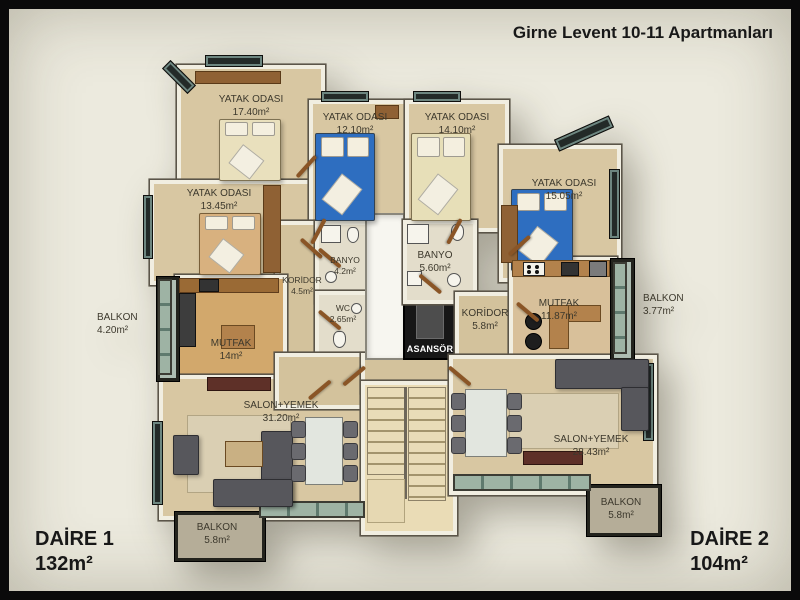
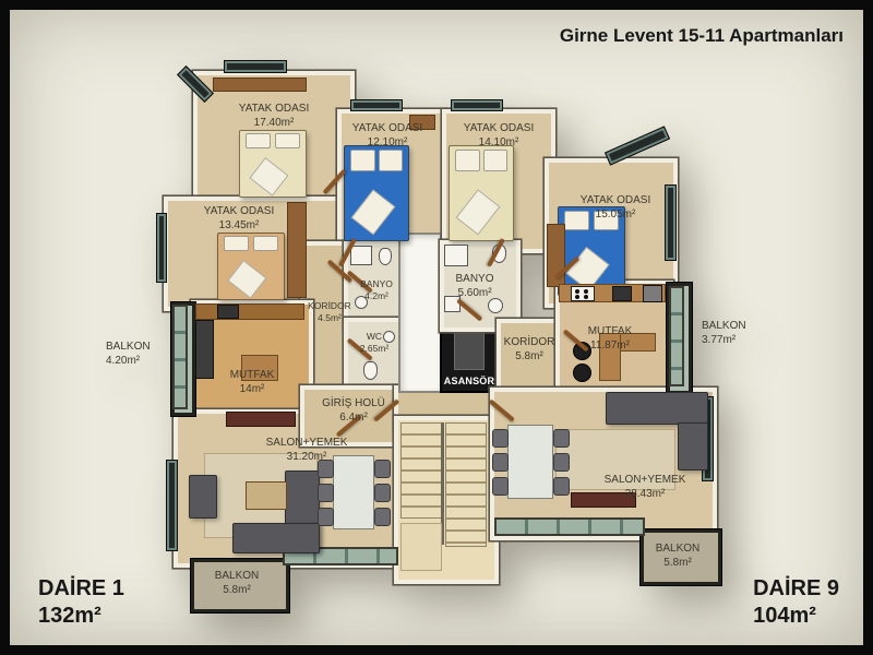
- Girne Levent 10-11 Apartmanları
+ Girne Levent 15-11 Apartmanları
  ASANSÖR
  YATAK ODASI
  17.40m²
  YATAK ODASI
  13.45m²
  YATAK ODASI
  12.10m²
  KORİDOR
  4.5m²
  BANYO
  4.2m²
  WC
  2.65m²
  MUTFAK
  14m²
+ GİRİŞ HOLÜ
+ 6.4m²
  SALON+YEMEK
  31.20m²
  BALKON
  4.20m²
  BALKON
  5.8m²
  YATAK ODASI
  14.10m²
  YATAK ODASI
  15.05m²
  BANYO
  5.60m²
  KORİDOR
  5.8m²
  MUTFAK
  11.87m²
  SALON+YEMEK
  28.43m²
  BALKON
  3.77m²
  BALKON
  5.8m²
  DAİRE 1
  132m²
- DAİRE 2
+ DAİRE 9
  104m²
